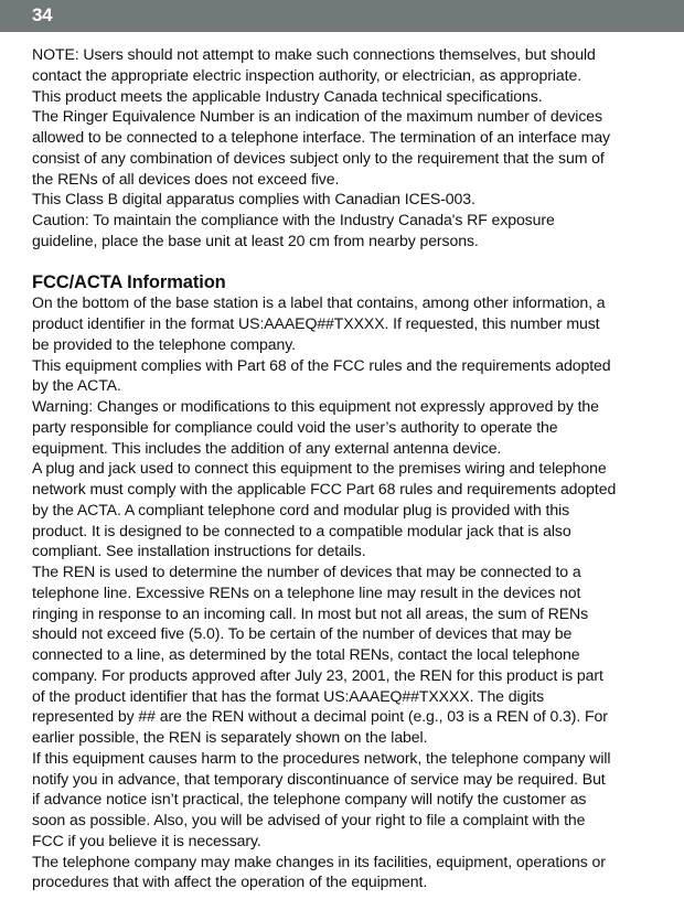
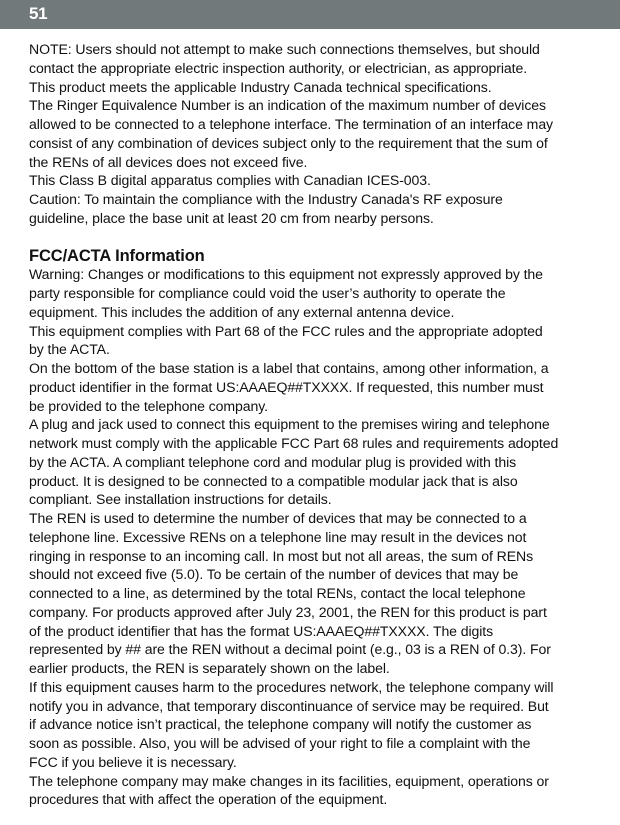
- 34
+ 51
  NOTE: Users should not attempt to make such connections themselves, but should contact the appropriate electric inspection authority, or electrician, as appropriate.
  This product meets the applicable Industry Canada technical specifications.
  The Ringer Equivalence Number is an indication of the maximum number of devices allowed to be connected to a telephone interface. The termination of an interface may consist of any combination of devices subject only to the requirement that the sum of the RENs of all devices does not exceed five.
  This Class B digital apparatus complies with Canadian ICES-003.
  Caution: To maintain the compliance with the Industry Canada's RF exposure guideline, place the base unit at least 20 cm from nearby persons.
  FCC/ACTA Information
- On the bottom of the base station is a label that contains, among other information, a product identifier in the format US:AAAEQ##TXXXX. If requested, this number must be provided to the telephone company.
+ Warning: Changes or modifications to this equipment not expressly approved by the party responsible for compliance could void the user’s authority to operate the equipment. This includes the addition of any external antenna device.
- This equipment complies with Part 68 of the FCC rules and the requirements adopted by the ACTA.
+ This equipment complies with Part 68 of the FCC rules and the appropriate adopted by the ACTA.
- Warning: Changes or modifications to this equipment not expressly approved by the party responsible for compliance could void the user’s authority to operate the equipment. This includes the addition of any external antenna device.
+ On the bottom of the base station is a label that contains, among other information, a product identifier in the format US:AAAEQ##TXXXX. If requested, this number must be provided to the telephone company.
  A plug and jack used to connect this equipment to the premises wiring and telephone network must comply with the applicable FCC Part 68 rules and requirements adopted by the ACTA. A compliant telephone cord and modular plug is provided with this product. It is designed to be connected to a compatible modular jack that is also compliant. See installation instructions for details.
- The REN is used to determine the number of devices that may be connected to a telephone line. Excessive RENs on a telephone line may result in the devices not ringing in response to an incoming call. In most but not all areas, the sum of RENs should not exceed five (5.0). To be certain of the number of devices that may be connected to a line, as determined by the total RENs, contact the local telephone company. For products approved after July 23, 2001, the REN for this product is part of the product identifier that has the format US:AAAEQ##TXXXX. The digits represented by ## are the REN without a decimal point (e.g., 03 is a REN of 0.3). For earlier possible, the REN is separately shown on the label.
+ The REN is used to determine the number of devices that may be connected to a telephone line. Excessive RENs on a telephone line may result in the devices not ringing in response to an incoming call. In most but not all areas, the sum of RENs should not exceed five (5.0). To be certain of the number of devices that may be connected to a line, as determined by the total RENs, contact the local telephone company. For products approved after July 23, 2001, the REN for this product is part of the product identifier that has the format US:AAAEQ##TXXXX. The digits represented by ## are the REN without a decimal point (e.g., 03 is a REN of 0.3). For earlier products, the REN is separately shown on the label.
  If this equipment causes harm to the procedures network, the telephone company will notify you in advance, that temporary discontinuance of service may be required. But if advance notice isn’t practical, the telephone company will notify the customer as soon as possible. Also, you will be advised of your right to file a complaint with the FCC if you believe it is necessary.
  The telephone company may make changes in its facilities, equipment, operations or procedures that with affect the operation of the equipment.
